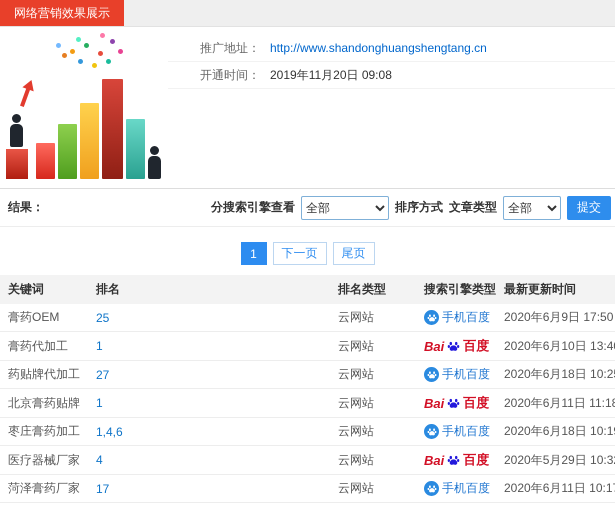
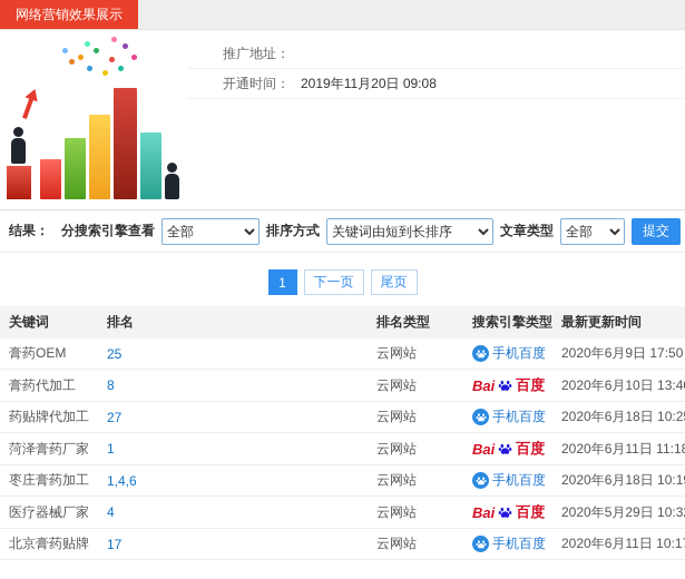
  网络营销效果展示
  推广地址：
- http://www.shandonghuangshengtang.cn
  开通时间：
  2019年11月20日 09:08
  结果：
  分搜索引擎查看
  全部
  排序方式
+ 关键词由短到长排序
  文章类型
  全部
  提交
  1
  下一页
  尾页
  关键词	排名	排名类型	搜索引擎类型	最新更新时间
  膏药OEM	25	云网站	手机百度	2020年6月9日 17:50
- 膏药代加工	1	云网站	Bai 百度	2020年6月10日 13:4
+ 膏药代加工	8	云网站	Bai 百度	2020年6月10日 13:4
  药贴牌代加工	27	云网站	手机百度	2020年6月18日 10:2
- 北京膏药贴牌	1	云网站	Bai 百度	2020年6月11日 11:1
+ 菏泽膏药厂家	1	云网站	Bai 百度	2020年6月11日 11:1
  枣庄膏药加工	1,4,6	云网站	手机百度	2020年6月18日 10:1
  医疗器械厂家	4	云网站	Bai 百度	2020年5月29日 10:3
- 菏泽膏药厂家	17	云网站	手机百度	2020年6月11日 10:1
+ 北京膏药贴牌	17	云网站	手机百度	2020年6月11日 10:1
